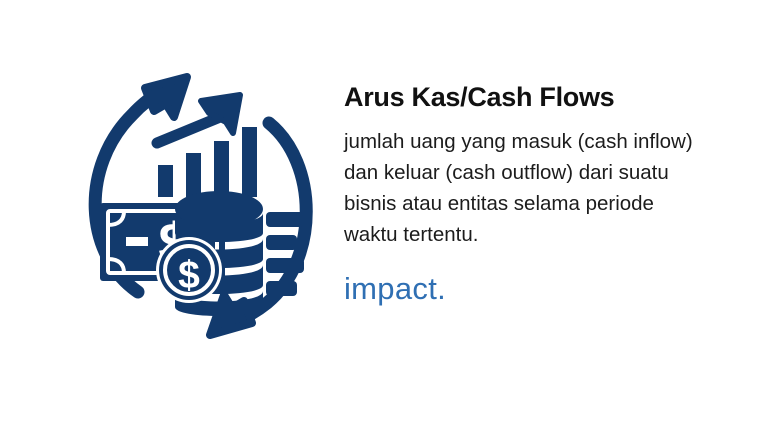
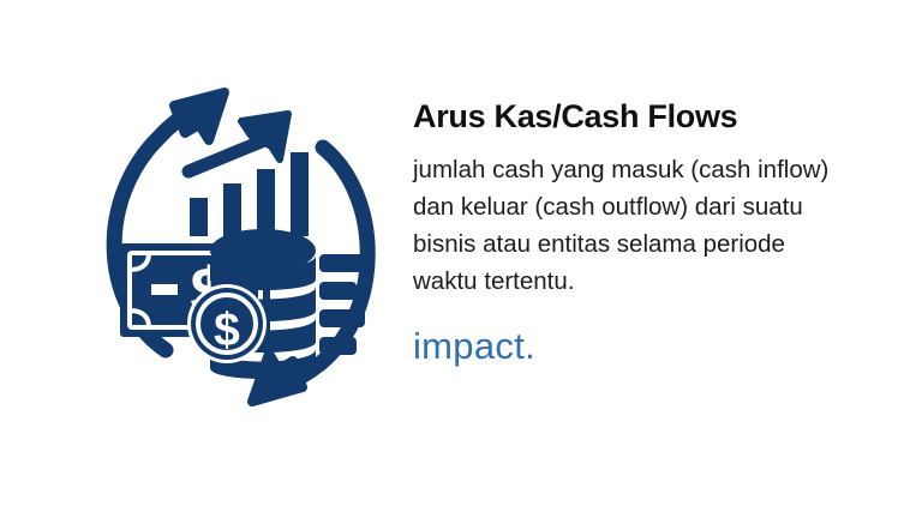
  $
  Arus Kas/Cash Flows
- jumlah uang yang masuk (cash inflow) dan keluar (cash outflow) dari suatu bisnis atau entitas selama periode waktu tertentu.
+ jumlah cash yang masuk (cash inflow) dan keluar (cash outflow) dari suatu bisnis atau entitas selama periode waktu tertentu.
  impact.
